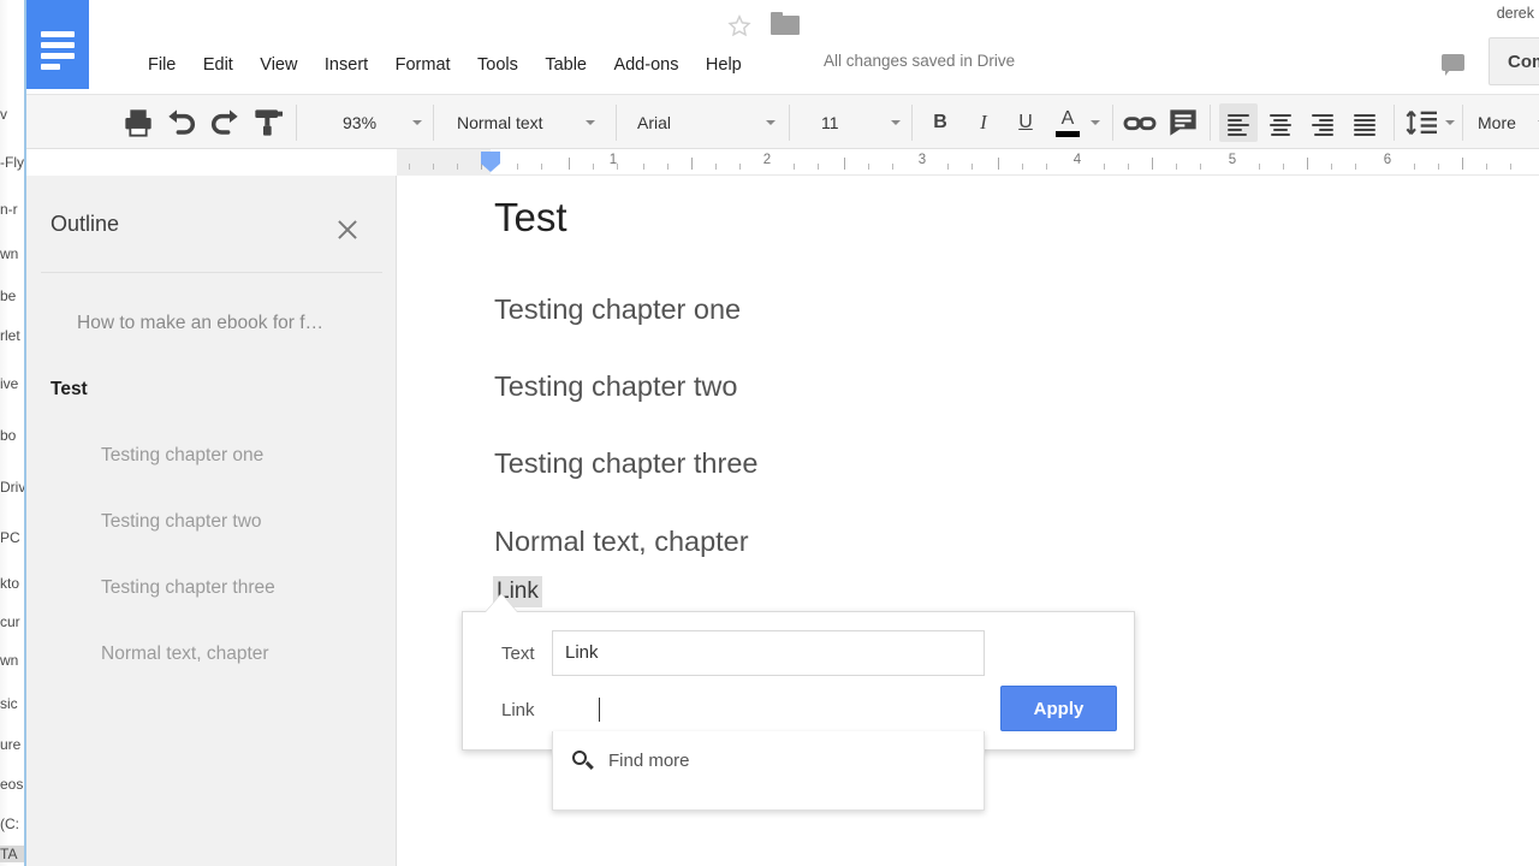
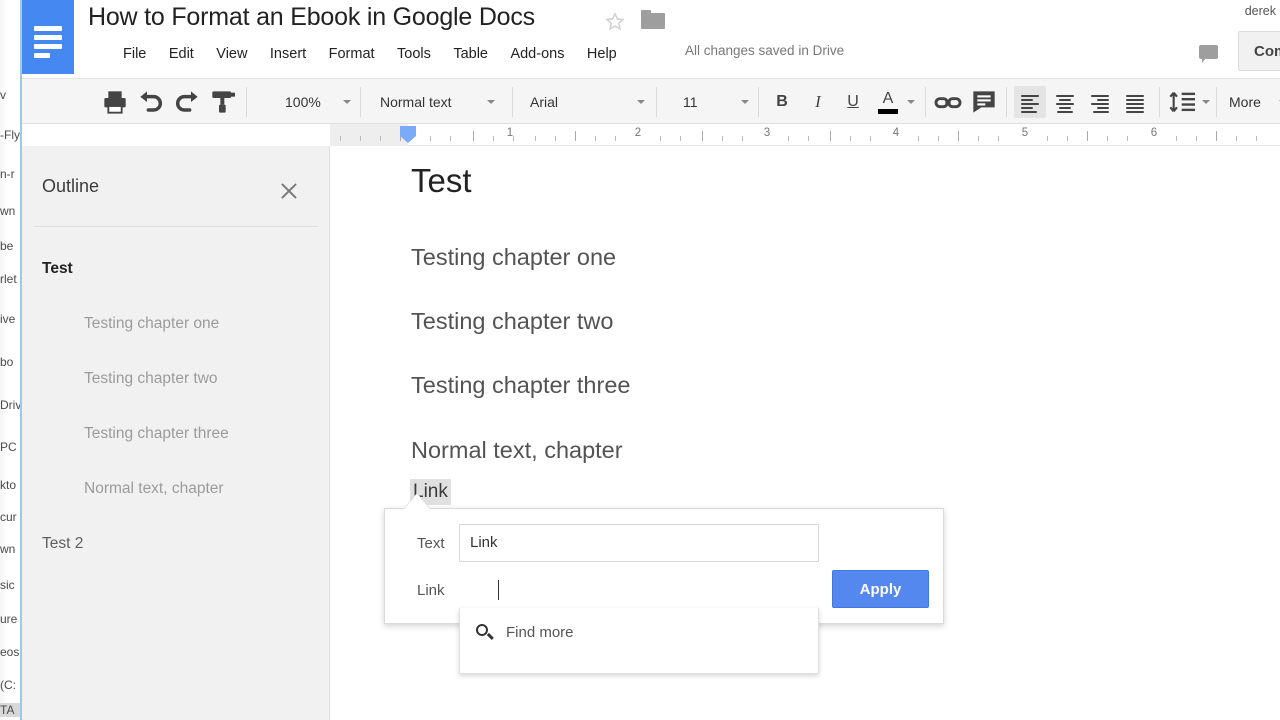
  v
  -Fly
  n-r
  wn
  be
  rlet
  ive
  bo
  Driv
  PC
  kto
  cur
  wn
  sic
  ure
  eos
  (C:
  TA
+ How to Format an Ebook in Google Docs
  File Edit View Insert Format Tools Table Add-ons Help
  All changes saved in Drive
  derek
- 93%
+ 100%
  Normal text
  Arial
  11
  B
  I
  U
  A
  More
  1
  2
  3
  4
  5
  6
  Outline
- How to make an ebook for f…
  Test
  Testing chapter one
  Testing chapter two
  Testing chapter three
  Normal text, chapter
+ Test 2
  Test
  Testing chapter one
  Testing chapter two
  Testing chapter three
  Normal text, chapter
  Link
  Text
  Link
  Link
  Apply
  Find more
